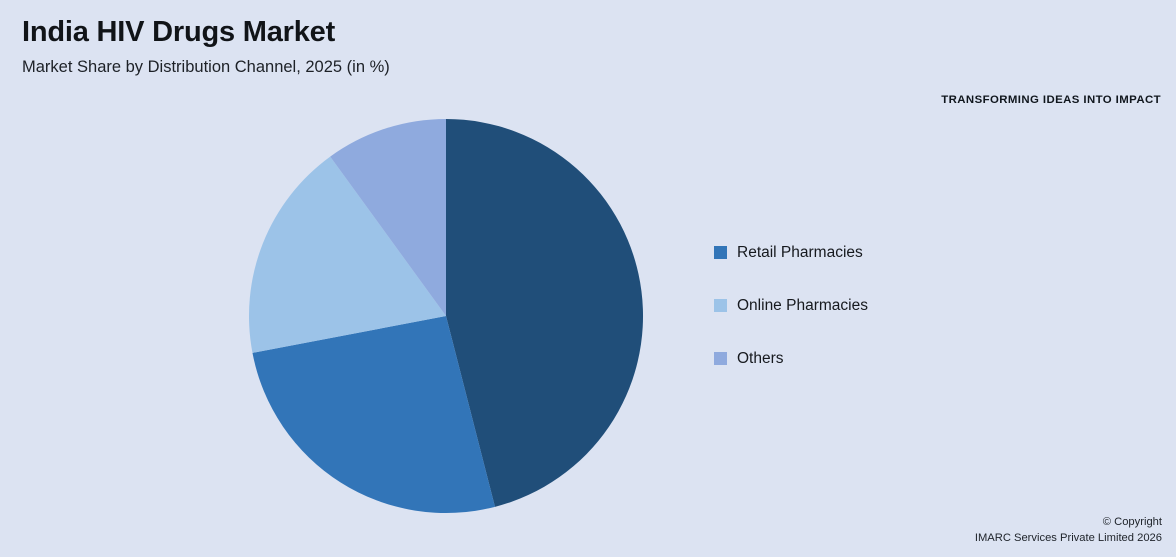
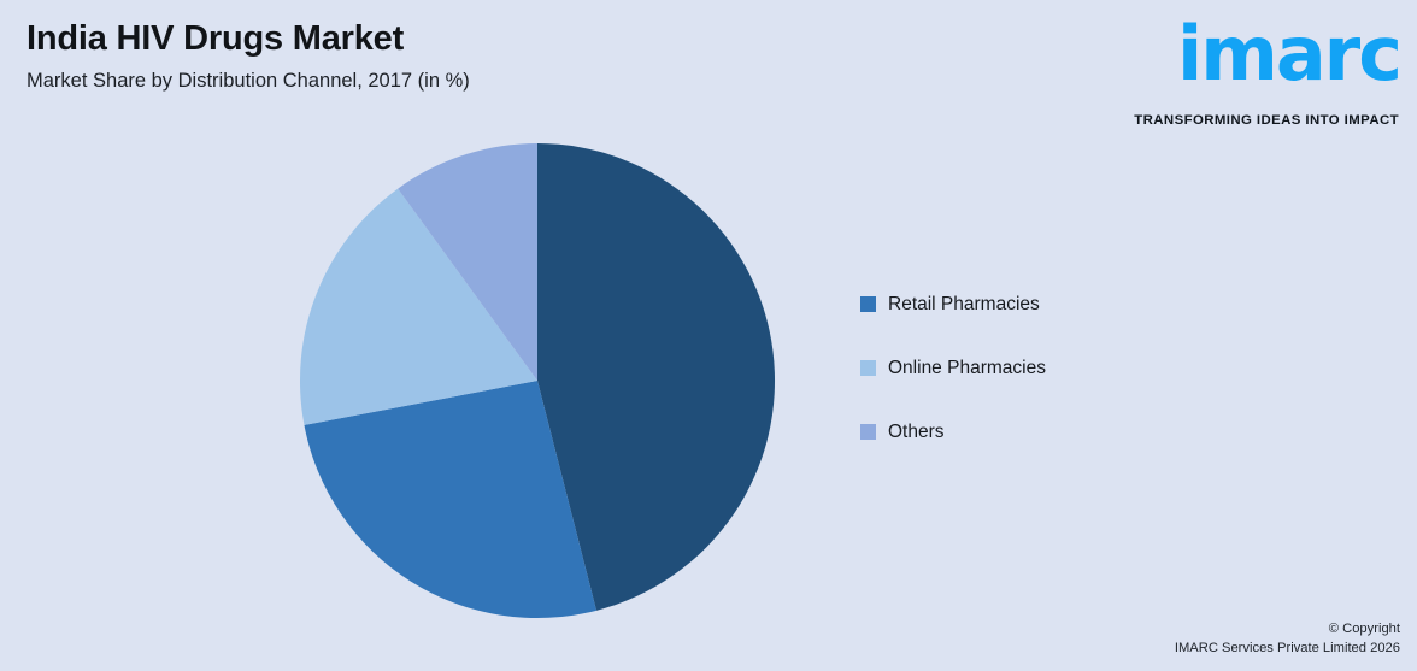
  India HIV Drugs Market
- Market Share by Distribution Channel, 2025 (in %)
+ Market Share by Distribution Channel, 2017 (in %)
+ imarc
  TRANSFORMING IDEAS INTO IMPACT
  Retail Pharmacies
  Online Pharmacies
  Others
  © Copyright
  IMARC Services Private Limited 2026
